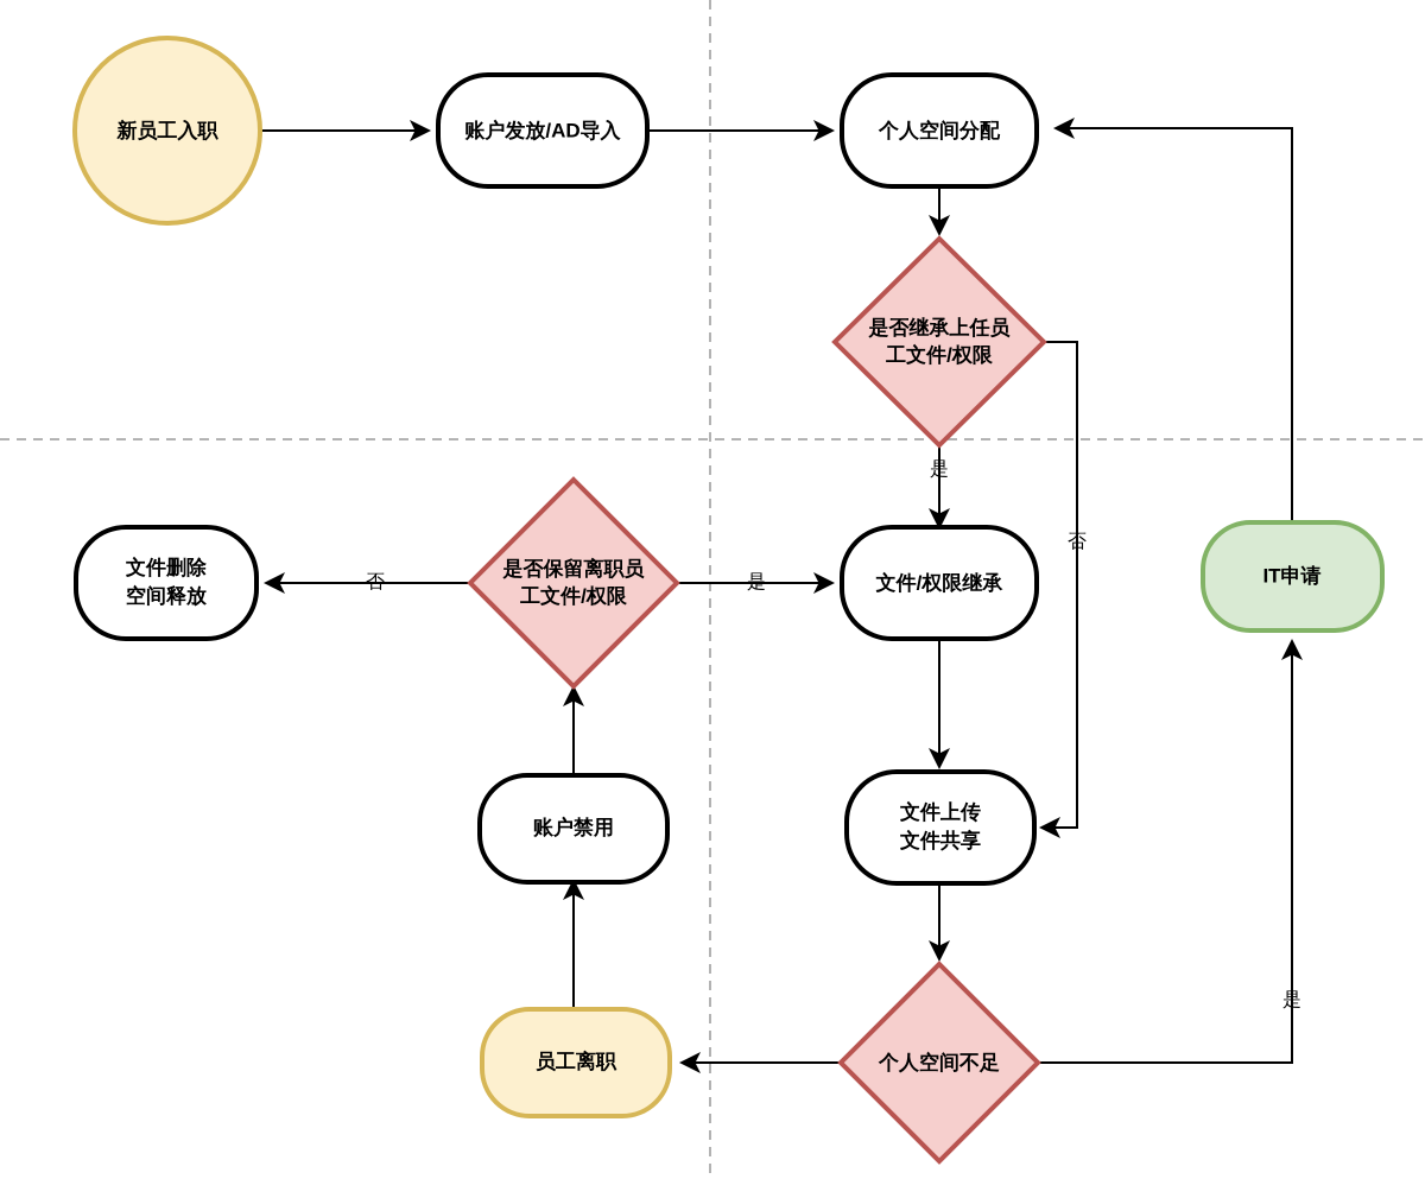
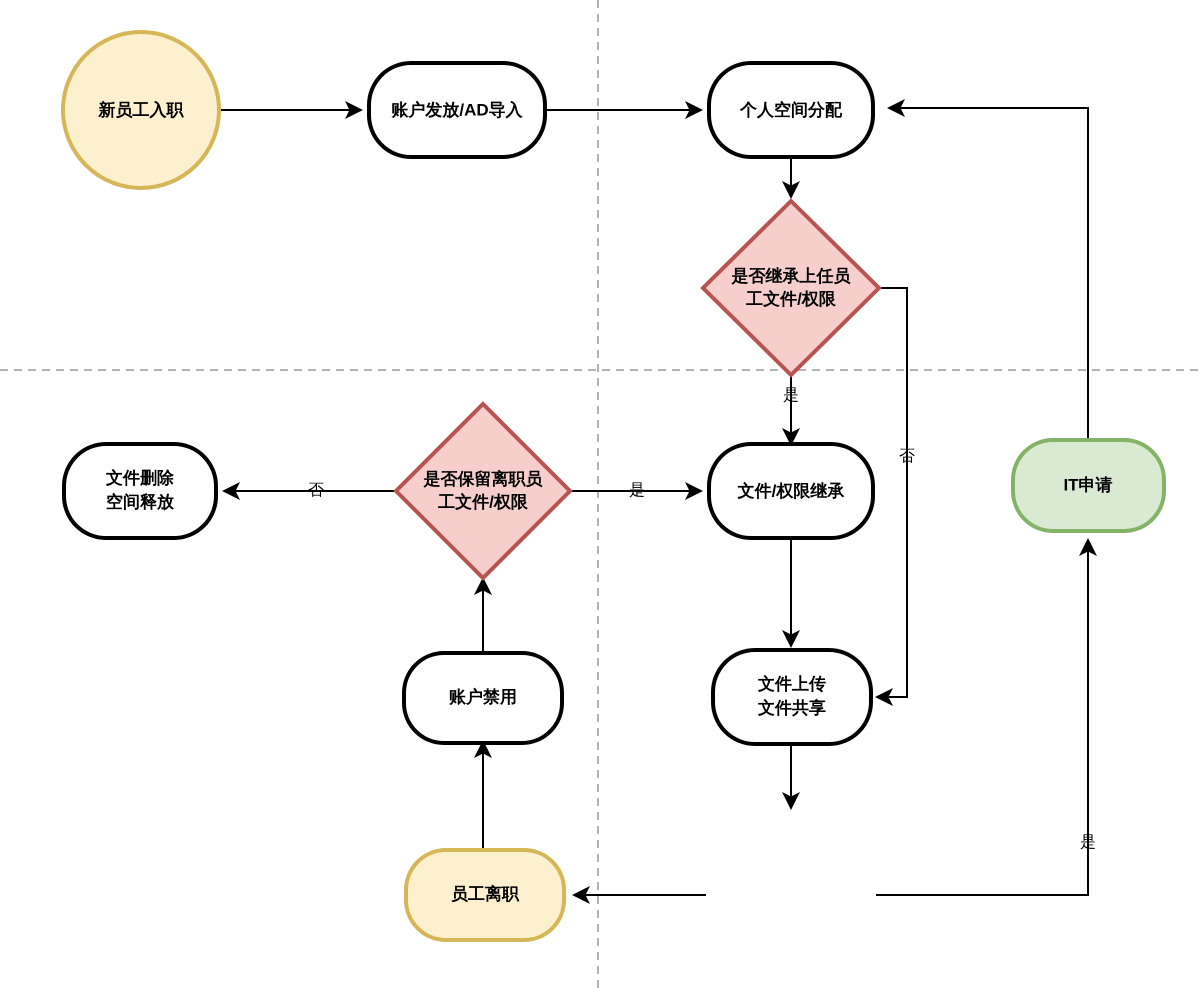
  新员工入职
  账户发放/AD导入
  个人空间分配
  是否继承上任员
  工文件/权限
  文件删除
  空间释放
  是否保留离职员
  工文件/权限
  文件/权限继承
  IT申请
  账户禁用
  文件上传
  文件共享
  员工离职
- 个人空间不足
  是
  否
  否
  是
  是
